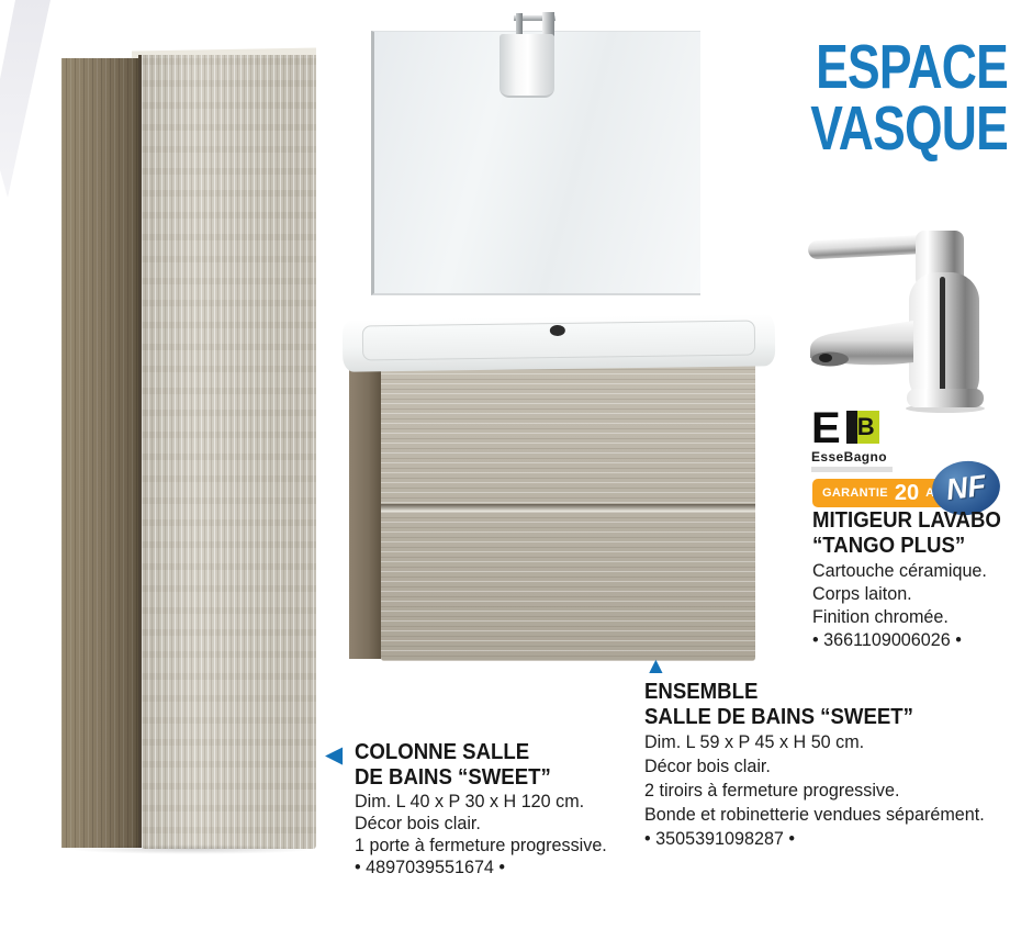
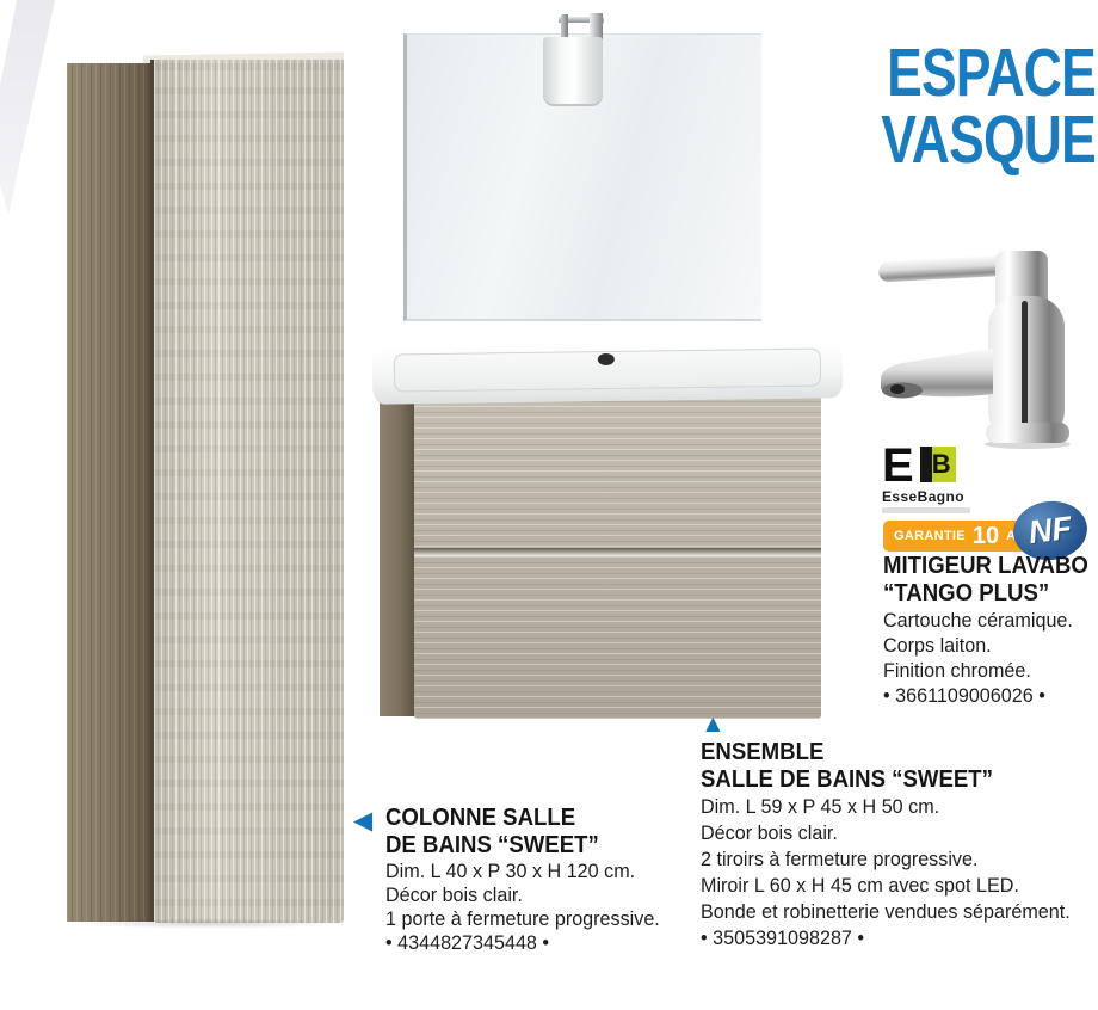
  ESPACE
  VASQUE
  E
  B
  EsseBagno
  GARANTIE
- 20
+ 10
  MITIGEUR LAVABO
  “TANGO PLUS”
  Cartouche céramique.
  Corps laiton.
  Finition chromée.
  • 3661109006026 •
  ▲
  ENSEMBLE
  SALLE DE BAINS “SWEET”
  Dim. L 59 x P 45 x H 50 cm.
  Décor bois clair.
  2 tiroirs à fermeture progressive.
+ Miroir L 60 x H 45 cm avec spot LED.
  Bonde et robinetterie vendues séparément.
  • 3505391098287 •
  ◀
  COLONNE SALLE
  DE BAINS “SWEET”
  Dim. L 40 x P 30 x H 120 cm.
  Décor bois clair.
  1 porte à fermeture progressive.
- • 4897039551674 •
+ • 4344827345448 •
